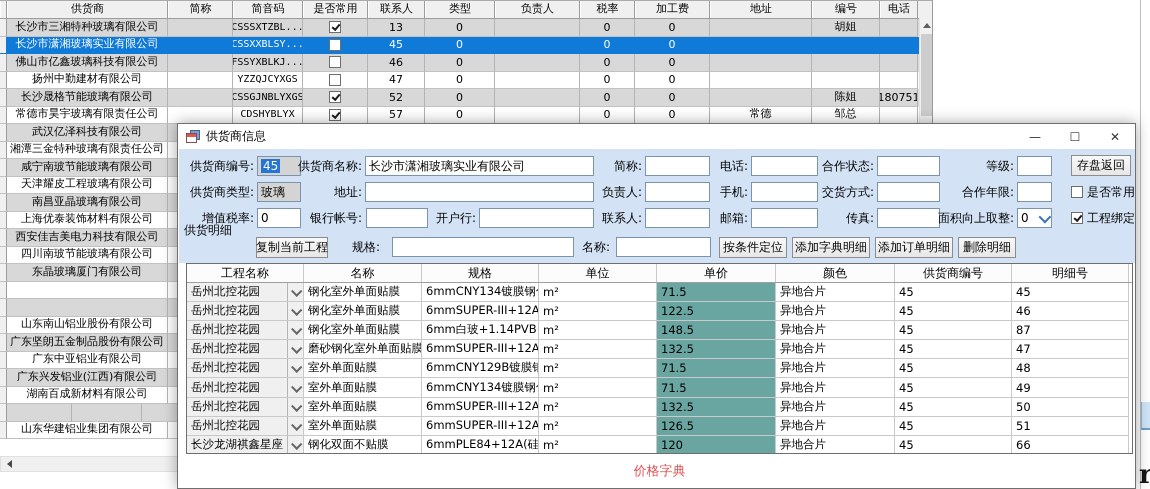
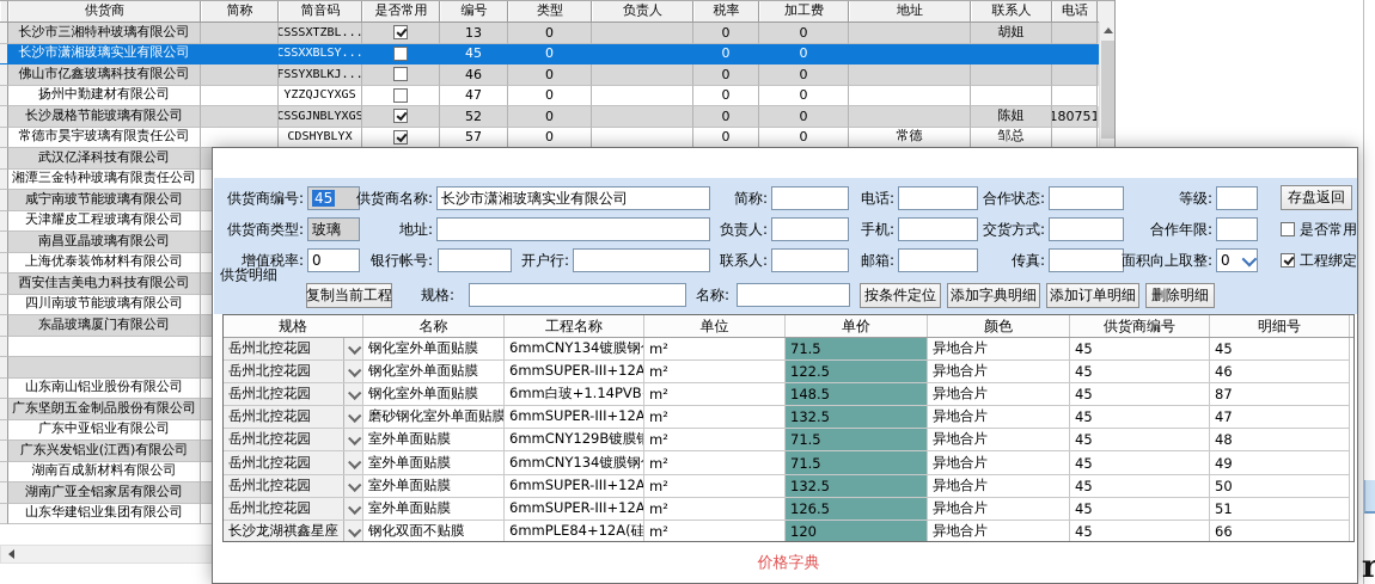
  供货商
  简称
  简音码
  是否常用
- 联系人
+ 编号
  类型
  负责人
  税率
  加工费
  地址
- 编号
+ 联系人
  电话
  长沙市三湘特种玻璃有限公司
  CSSSXTZBL...
  13
  0
  0
  0
  胡姐
  长沙市潇湘玻璃实业有限公司
  CSSXXBLSY...
  45
  0
  0
  0
  佛山市亿鑫玻璃科技有限公司
  FSSYXBLKJ...
  46
  0
  0
  0
  扬州中勤建材有限公司
  YZZQJCYXGS
  47
  0
  0
  0
  长沙晟格节能玻璃有限公司
  CSSGJNBLYXGS
  52
  0
  0
  0
  陈姐
  180751
  常德市昊宇玻璃有限责任公司
  CDSHYBLYX
  57
  0
  0
  0
  常德
  邹总
  武汉亿泽科技有限公司
  湘潭三金特种玻璃有限责任公司
  咸宁南玻节能玻璃有限公司
  天津耀皮工程玻璃有限公司
  南昌亚晶玻璃有限公司
  上海优泰装饰材料有限公司
  西安佳吉美电力科技有限公司
  四川南玻节能玻璃有限公司
  东晶玻璃厦门有限公司
  山东南山铝业股份有限公司
  广东坚朗五金制品股份有限公司
  广东中亚铝业有限公司
  广东兴发铝业(江西)有限公司
  湖南百成新材料有限公司
+ 湖南广亚全铝家居有限公司
  山东华建铝业集团有限公司
  r
- 供货商信息
- —
- ☐
- ✕
  供货商编号:
  45
  供货商名称:
  长沙市潇湘玻璃实业有限公司
  简称:
  电话:
  合作状态:
  等级:
  存盘返回
  供货商类型:
  玻璃
  地址:
  负责人:
  手机:
  交货方式:
  合作年限:
  是否常用
  增值税率:
  0
  银行帐号:
  开户行:
  联系人:
  邮箱:
  传真:
  面积向上取整:
  0
  工程绑定
  供货明细
  复制当前工程
  规格:
  名称:
  按条件定位
  添加字典明细
  添加订单明细
  删除明细
- 工程名称
+ 规格
  名称
- 规格
+ 工程名称
  单位
  单价
  颜色
  供货商编号
  明细号
  岳州北控花园
  钢化室外单面贴膜
  6mmCNY134镀膜钢
  m²
  71.5
  异地合片
  45
  45
  岳州北控花园
  钢化室外单面贴膜
  6mmSUPER-III+12A
  m²
  122.5
  异地合片
  45
  46
  岳州北控花园
  钢化室外单面贴膜
  m²
  148.5
  异地合片
  45
  87
  岳州北控花园
  磨砂钢化室外单面贴膜
  6mmSUPER-III+12A
  m²
  132.5
  异地合片
  45
  47
  岳州北控花园
  室外单面贴膜
  6mmCNY129B镀膜钢
  m²
  71.5
  异地合片
  45
  48
  岳州北控花园
  室外单面贴膜
  6mmCNY134镀膜钢
  m²
  71.5
  异地合片
  45
  49
  岳州北控花园
  室外单面贴膜
  6mmSUPER-III+12A
  m²
  132.5
  异地合片
  45
  50
  岳州北控花园
  室外单面贴膜
  6mmSUPER-III+12A
  m²
  126.5
  异地合片
  45
  51
  长沙龙湖祺鑫星座
  钢化双面不贴膜
  6mmPLE84+12A(硅
  m²
  120
  异地合片
  45
  66
  价格字典
